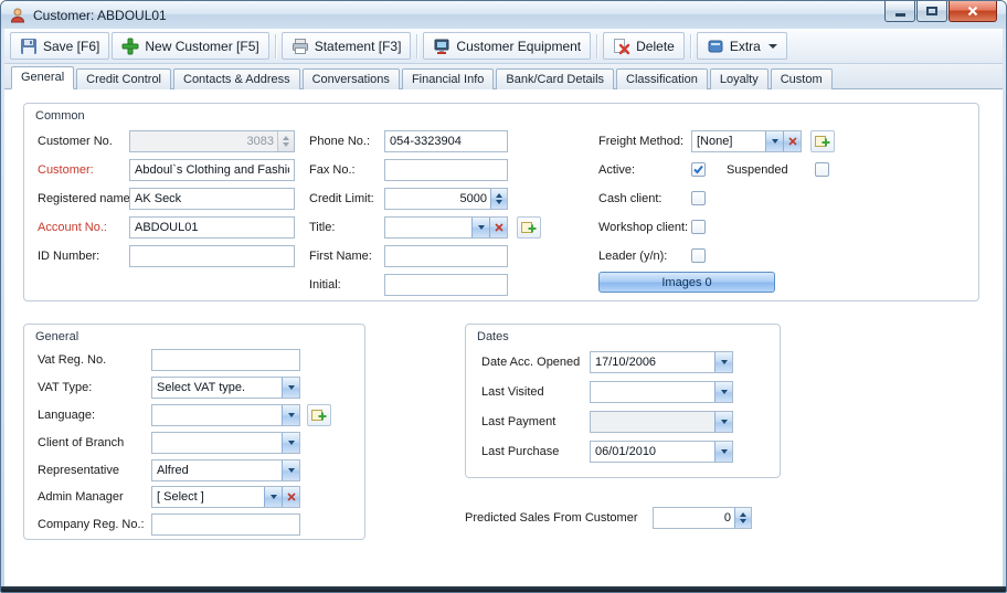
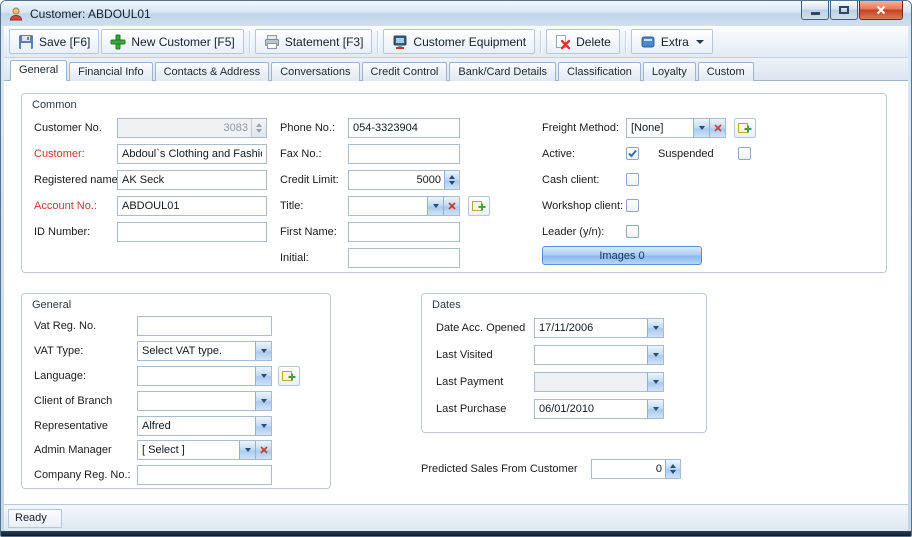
  Customer: ABDOUL01
  Save [F6]
  New Customer [F5]
  Statement [F3]
  Customer Equipment
  Delete
  Extra
  General
- Credit Control
+ Financial Info
  Contacts & Address
  Conversations
- Financial Info
+ Credit Control
  Bank/Card Details
  Classification
  Loyalty
  Custom
  Common
  Customer No.
  3083
  Customer:
  Abdoul`s Clothing and Fashi
  Registered name
  AK Seck
  Account No.:
  ABDOUL01
  ID Number:
  Phone No.:
  054-3323904
  Fax No.:
  Credit Limit:
  5000
  Title:
  First Name:
  Initial:
  Freight Method:
  [None]
  Active:
  Suspended
  Cash client:
  Workshop client:
  Leader (y/n):
  Images 0
  General
  Vat Reg. No.
  VAT Type:
  Select VAT type.
  Language:
  Client of Branch
  Representative
  Alfred
  Admin Manager
  [ Select ]
  Company Reg. No.:
  Dates
  Date Acc. Opened
- 17/10/2006
+ 17/11/2006
  Last Visited
  Last Payment
  Last Purchase
  06/01/2010
  Predicted Sales From Customer
  0
+ Ready
